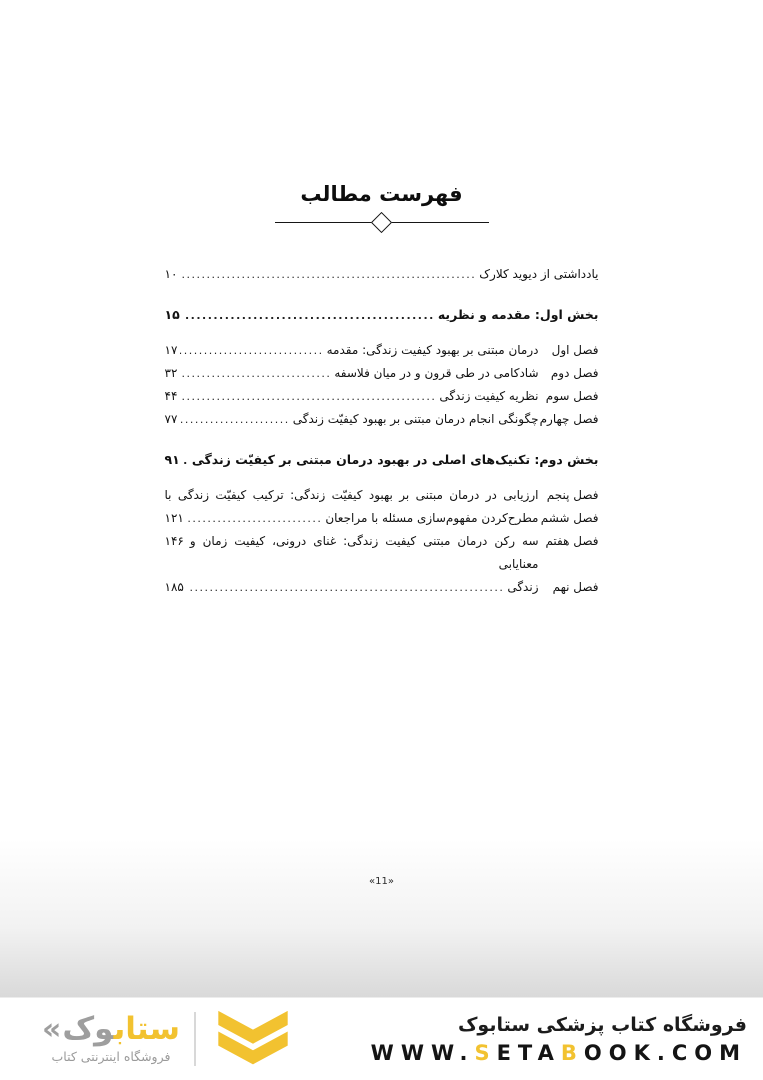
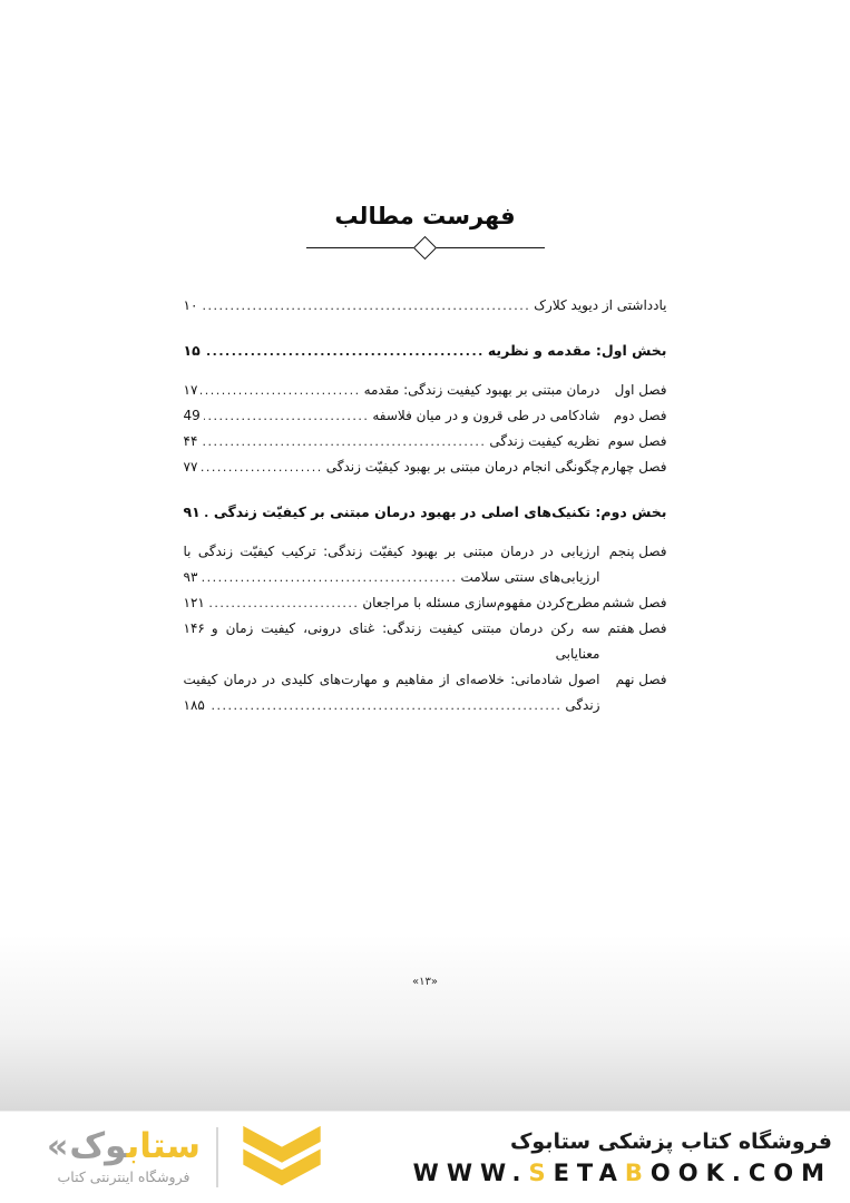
  فهرست مطالب
  یادداشتی از دیوید کلارک
  ۱۰
  بخش اول: مقدمه و نظریه
  ۱۵
  فصل اول
  درمان مبتنی بر بهبود کیفیت زندگی: مقدمه
  ۱۷
  فصل دوم
  شادکامی در طی قرون و در میان فلاسفه
- ۳۲
+ 49
  فصل سوم
  نظریه کیفیت زندگی
  ۴۴
  فصل چهارم
  چگونگی انجام درمان مبتنی بر بهبود کیفیّت زندگی
  ۷۷
  بخش دوم: تکنیک‌های اصلی در بهبود درمان مبتنی بر کیفیّت زندگی
  ۹۱
  فصل پنجم
  ارزیابی در درمان مبتنی بر بهبود کیفیّت زندگی: ترکیب کیفیّت زندگی با
+ ارزیابی‌های سنتی سلامت
+ ۹۳
  فصل ششم
  مطرح‌کردن مفهوم‌سازی مسئله با مراجعان
  ۱۲۱
  فصل هفتم
  سه رکن درمان مبتنی کیفیت زندگی: غنای درونی، کیفیت زمان و معنایابی
  ۱۴۶
  فصل نهم
+ اصول شادمانی: خلاصه‌ای از مفاهیم و مهارت‌های کلیدی در درمان کیفیت
  زندگی
  ۱۸۵
- «11»
+ «۱۳»
  «
  ستابوک
  فروشگاه اینترنتی کتاب
  فروشگاه کتاب پزشکی ستابوک
  WWW.SETABOOK.COM
